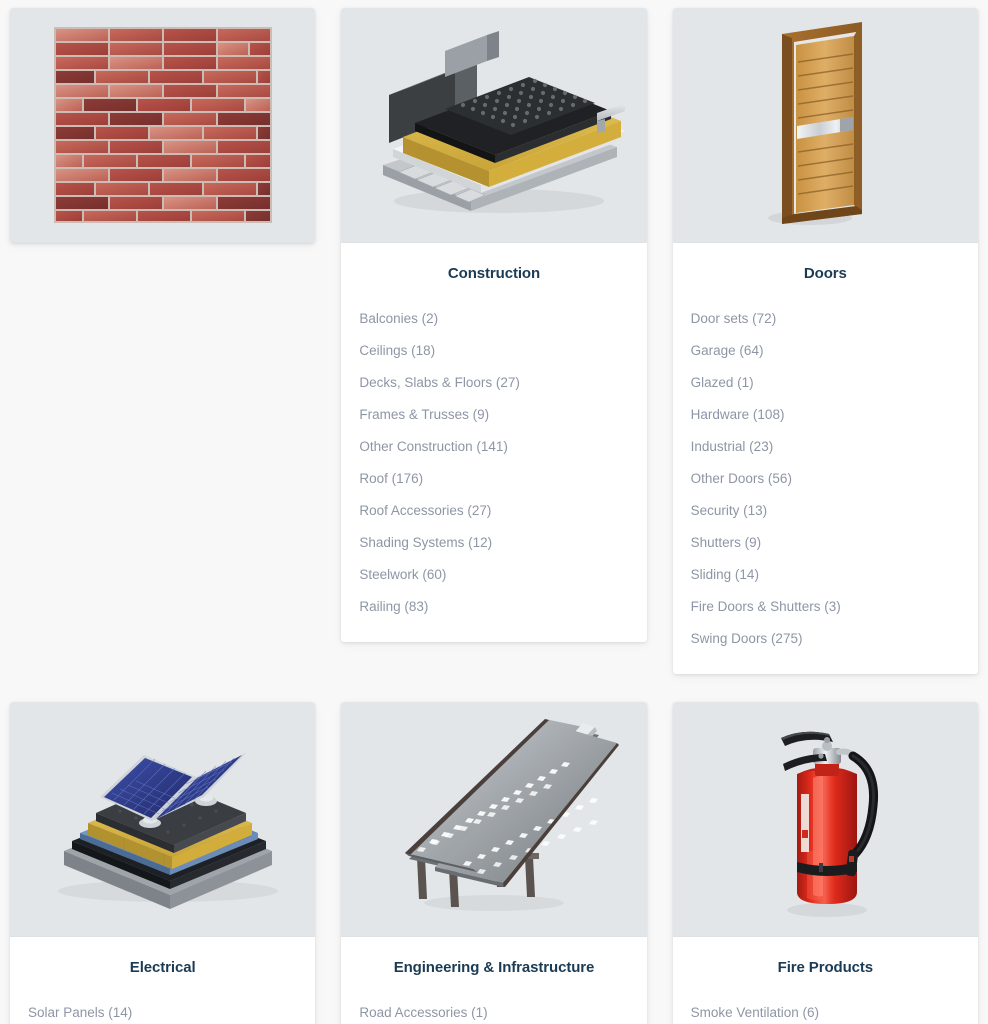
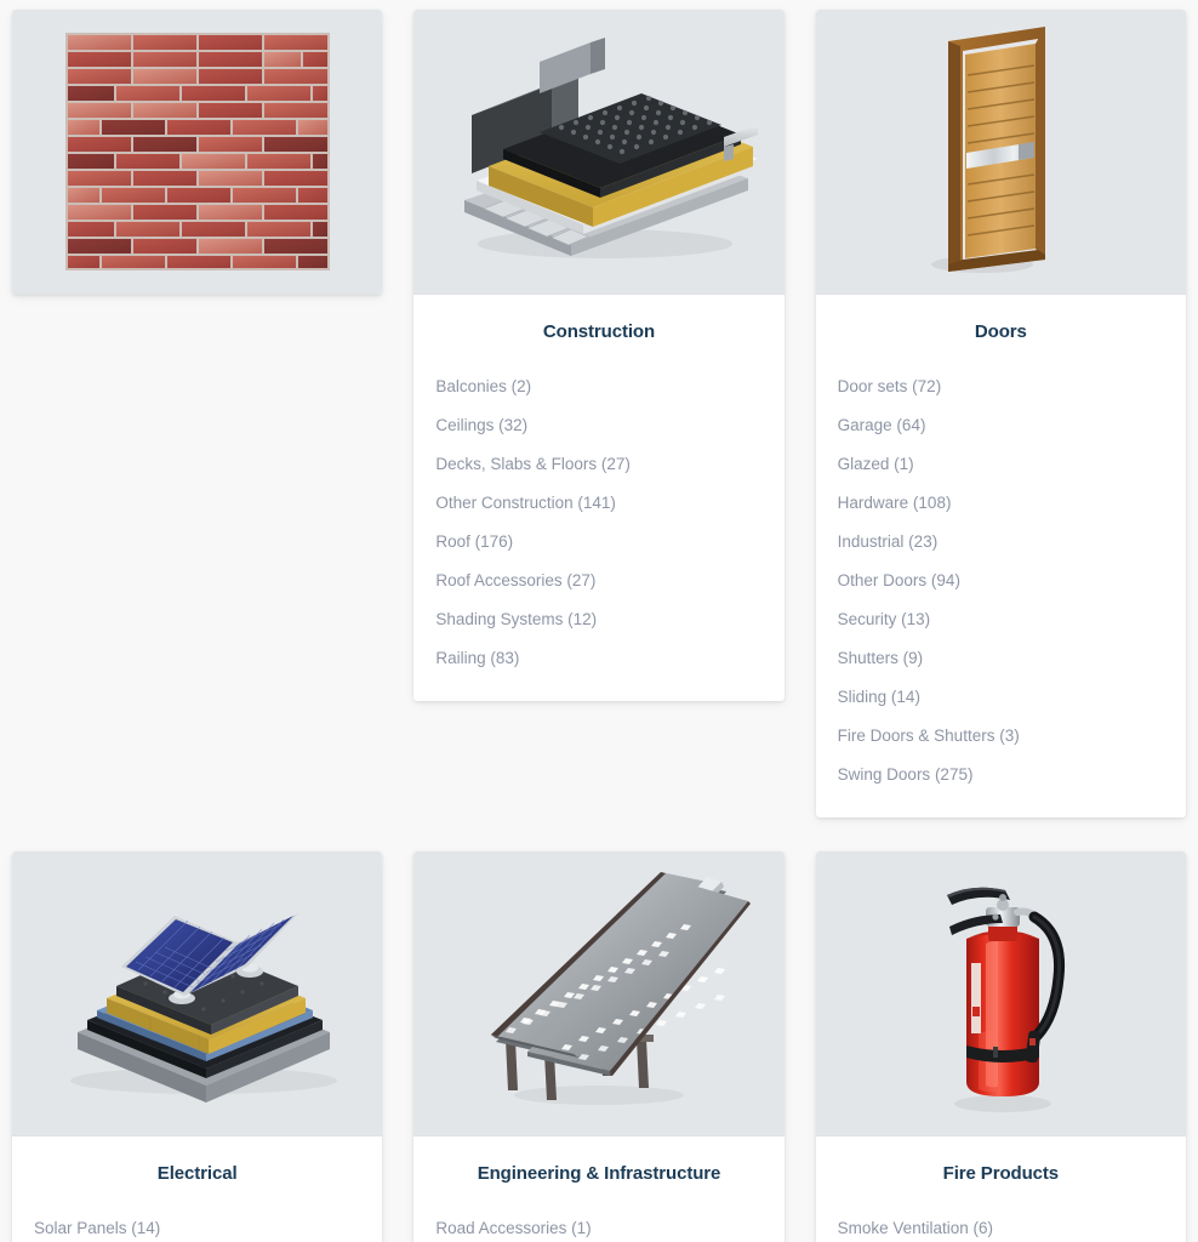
  Construction
  Balconies (2)
- Ceilings (18)
+ Ceilings (32)
  Decks, Slabs & Floors (27)
- Frames & Trusses (9)
  Other Construction (141)
  Roof (176)
  Roof Accessories (27)
  Shading Systems (12)
- Steelwork (60)
  Railing (83)
  Doors
  Door sets (72)
  Garage (64)
  Glazed (1)
  Hardware (108)
  Industrial (23)
- Other Doors (56)
+ Other Doors (94)
  Security (13)
  Shutters (9)
  Sliding (14)
  Fire Doors & Shutters (3)
  Swing Doors (275)
  Electrical
  Solar Panels (14)
  Engineering & Infrastructure
  Road Accessories (1)
  Fire Products
  Smoke Ventilation (6)
